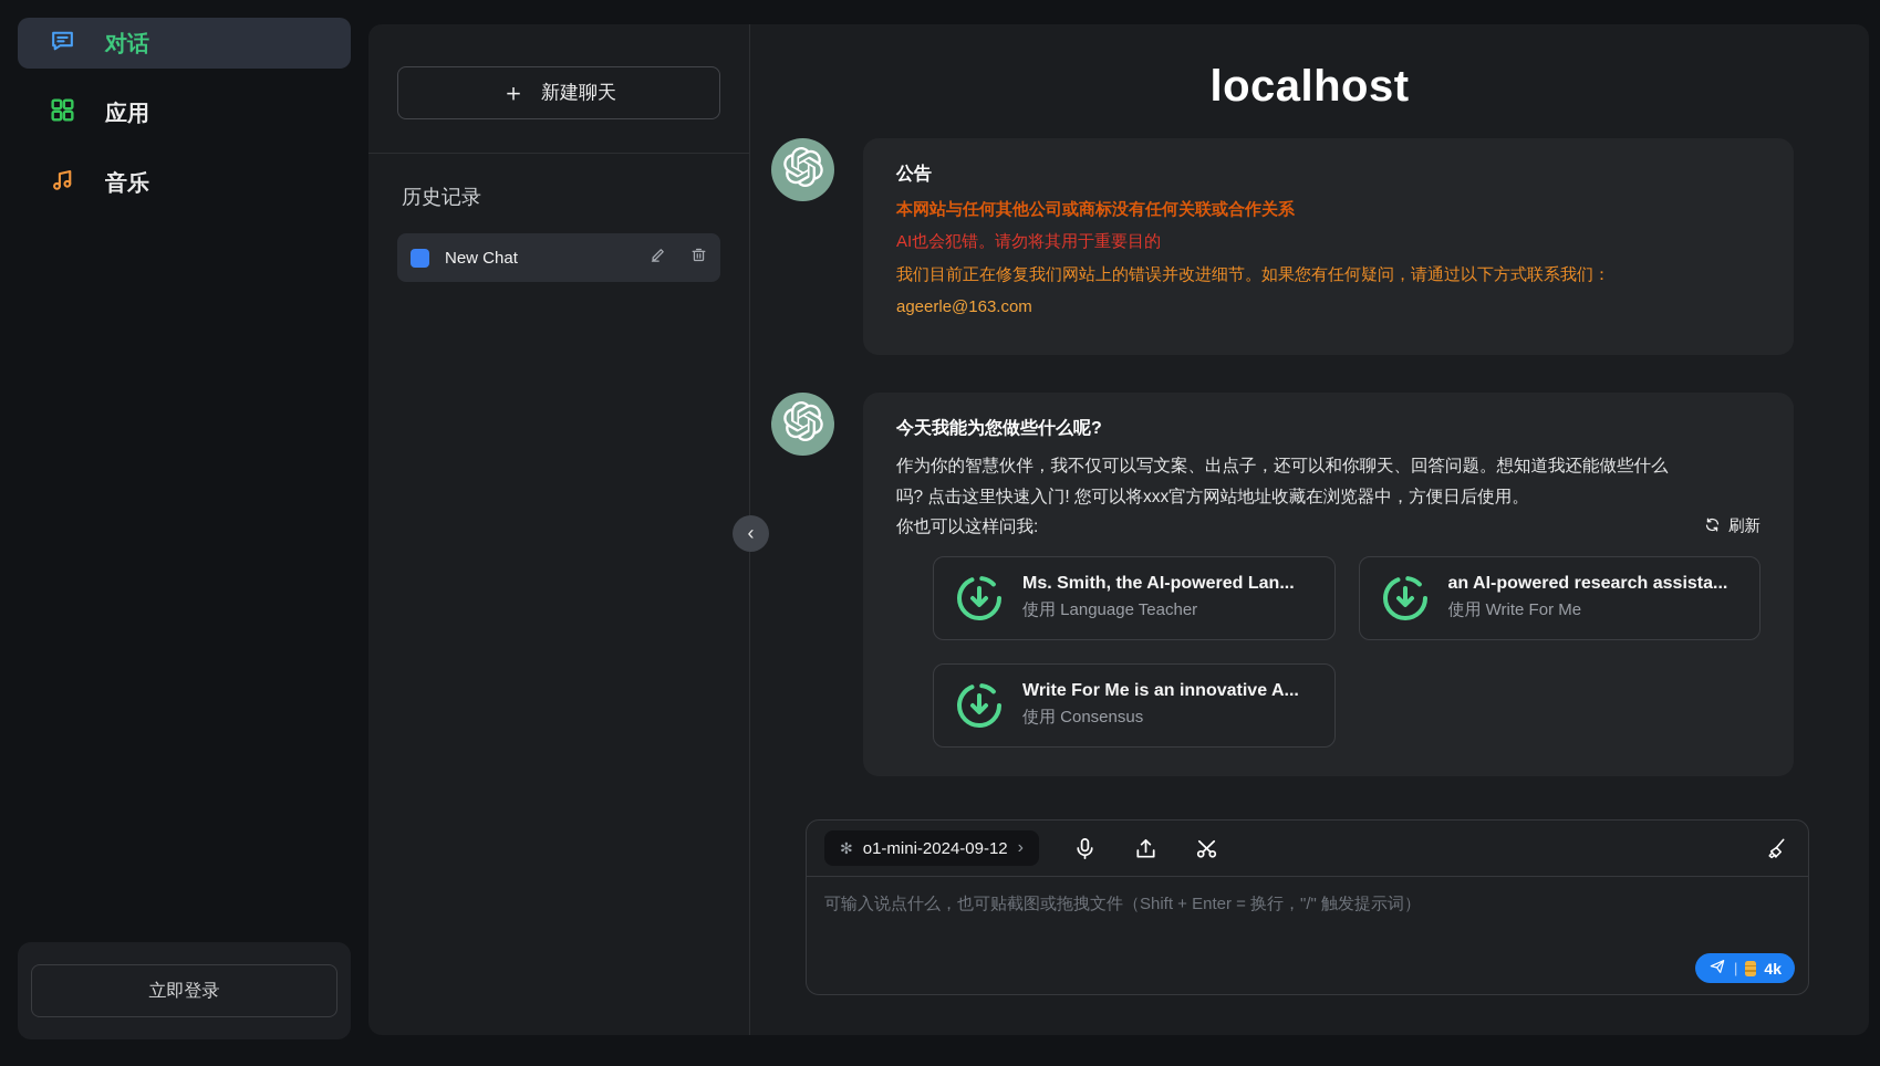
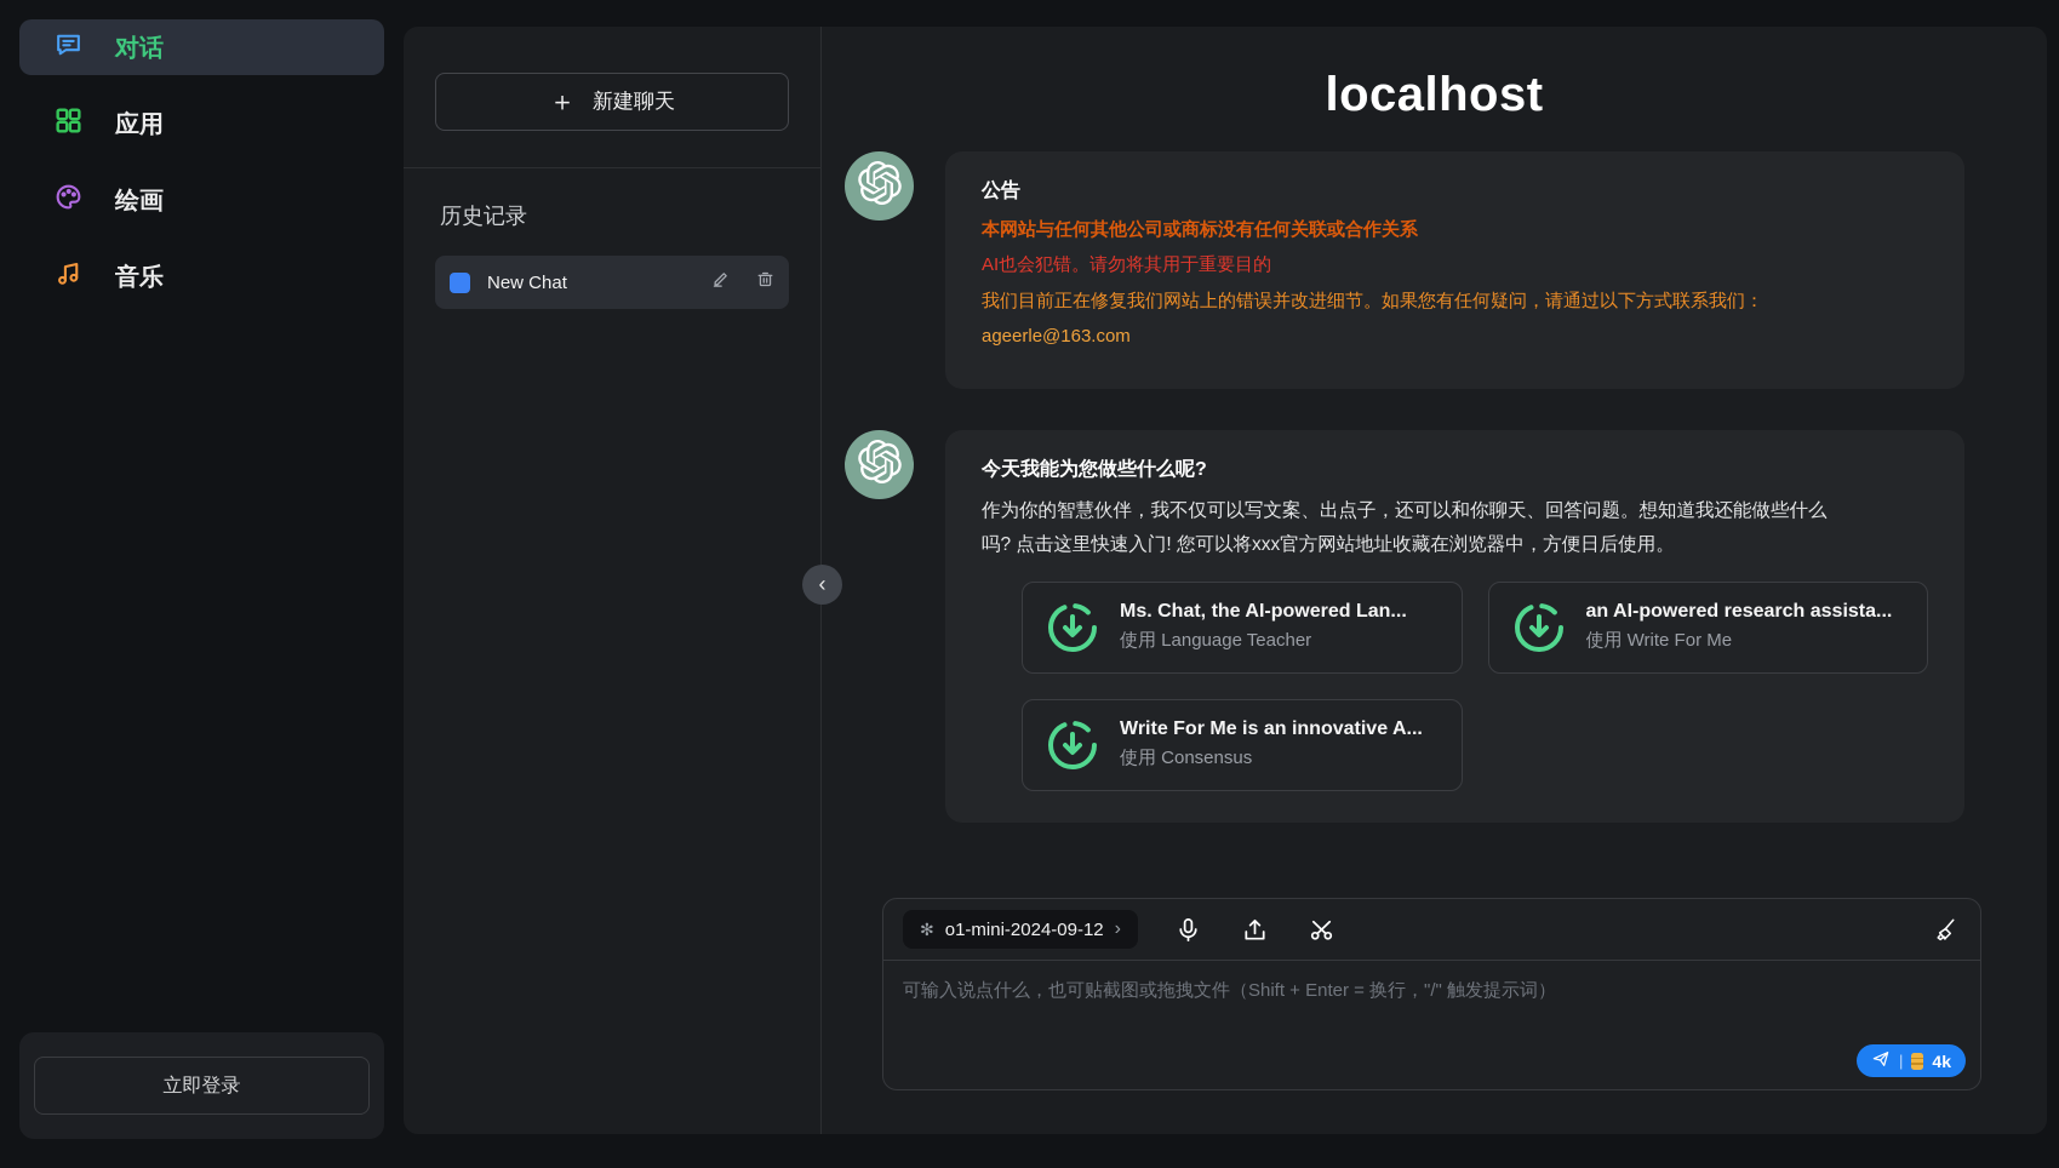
  对话
  应用
+ 绘画
  音乐
  立即登录
  ＋
  新建聊天
  历史记录
  New Chat
  ‹
  localhost
  公告
  本网站与任何其他公司或商标没有任何关联或合作关系
  AI也会犯错。请勿将其用于重要目的
  我们目前正在修复我们网站上的错误并改进细节。如果您有任何疑问，请通过以下方式联系我们：
  ageerle@163.com
  今天我能为您做些什么呢?
  作为你的智慧伙伴，我不仅可以写文案、出点子，还可以和你聊天、回答问题。想知道我还能做些什么吗? 点击这里快速入门! 您可以将xxx官方网站地址收藏在浏览器中，方便日后使用。
- 你也可以这样问我:
- 刷新
- Ms. Smith, the AI-powered Lan...
+ Ms. Chat, the AI-powered Lan...
  使用 Language Teacher
  an AI-powered research assista...
  使用 Write For Me
  Write For Me is an innovative A...
  使用 Consensus
  ✻
  o1-mini-2024-09-12
  ›
  可输入说点什么，也可贴截图或拖拽文件（Shift + Enter = 换行，"/" 触发提示词）
  |
  4k
